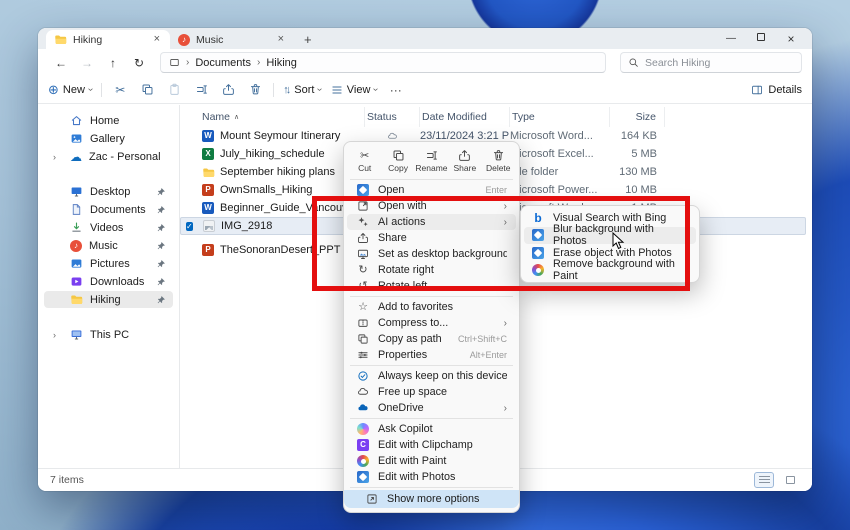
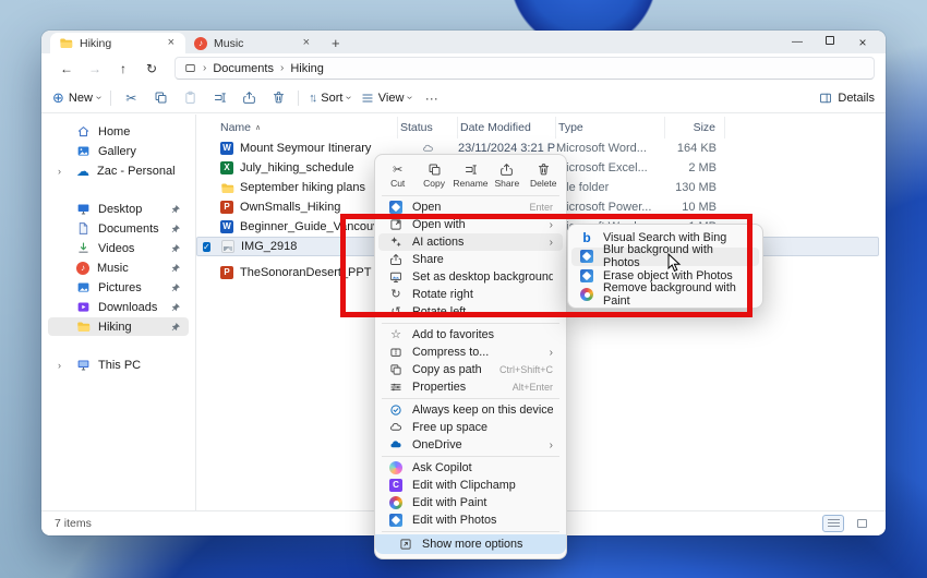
  Hiking
  ×
  ♪
  Music
  ×
  +
  —
  ×
  ←
  →
  ↑
  ↻
  ›
  Documents
  ›
  Hiking
- Search Hiking
  ⊕
  New
  ✂
  ↑↓
  Sort
  View
  ···
  Details
  Home
  Gallery
  ›
  ☁
  Zac - Personal
  Desktop
  Documents
  Videos
  ♪
  Music
  Pictures
  Downloads
  Hiking
  ›
  This PC
  Name
  Status
  Date Modified
  Type
  Size
  W
  Mount Seymour Itinerary
  23/11/2024 3:21 P
  Microsoft Word...
  164 KB
  X
  July_hiking_schedule
  icrosoft Excel...
- 5 MB
+ 2 MB
  September hiking plans
  le folder
  130 MB
  P
  OwnSmalls_Hiking
  icrosoft Power...
  10 MB
  W
  Beginner_Guide_Vancou
  ✓
  IMG_2918
  P
  TheSonoranDesert_PPT
  7 items
  ✂
  Cut
  Copy
  Rename
  Share
  Delete
  Open
  Enter
  Open with
  ›
  AI actions
  ›
  Share
  Set as desktop background
  ↻
  Rotate right
  ↺
  Rotate left
  ☆
  Add to favorites
  Compress to...
  ›
  Copy as path
  Ctrl+Shift+C
  Properties
  Alt+Enter
  Always keep on this device
  Free up space
  OneDrive
  ›
  Ask Copilot
  C
  Edit with Clipchamp
  Edit with Paint
  Edit with Photos
  Show more options
  b
  Visual Search with Bing
  Blur background with Photos
  Erase object with Photos
  Remove background with Paint
